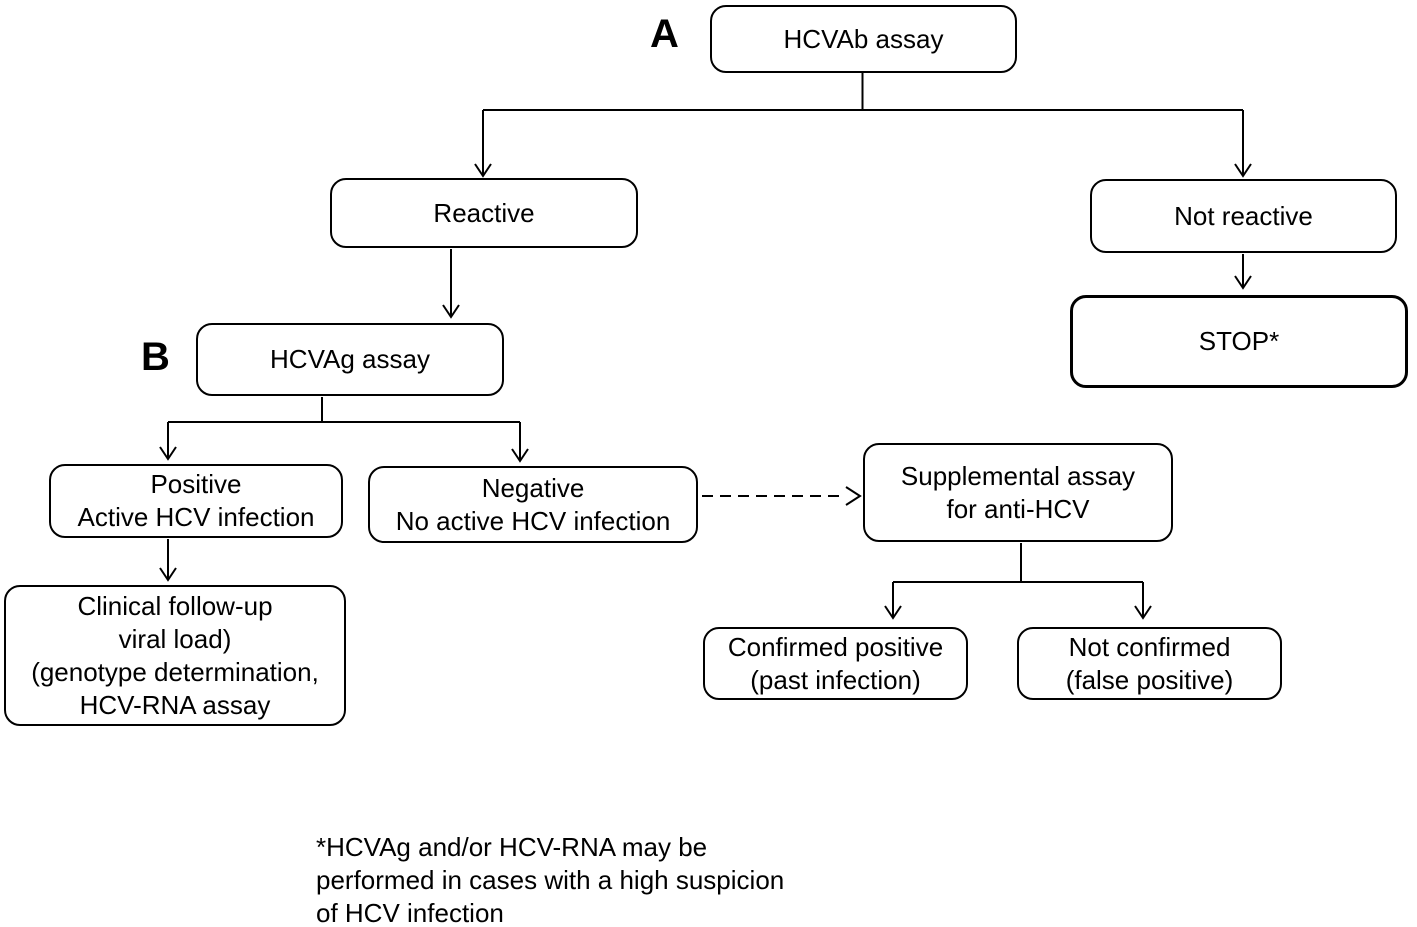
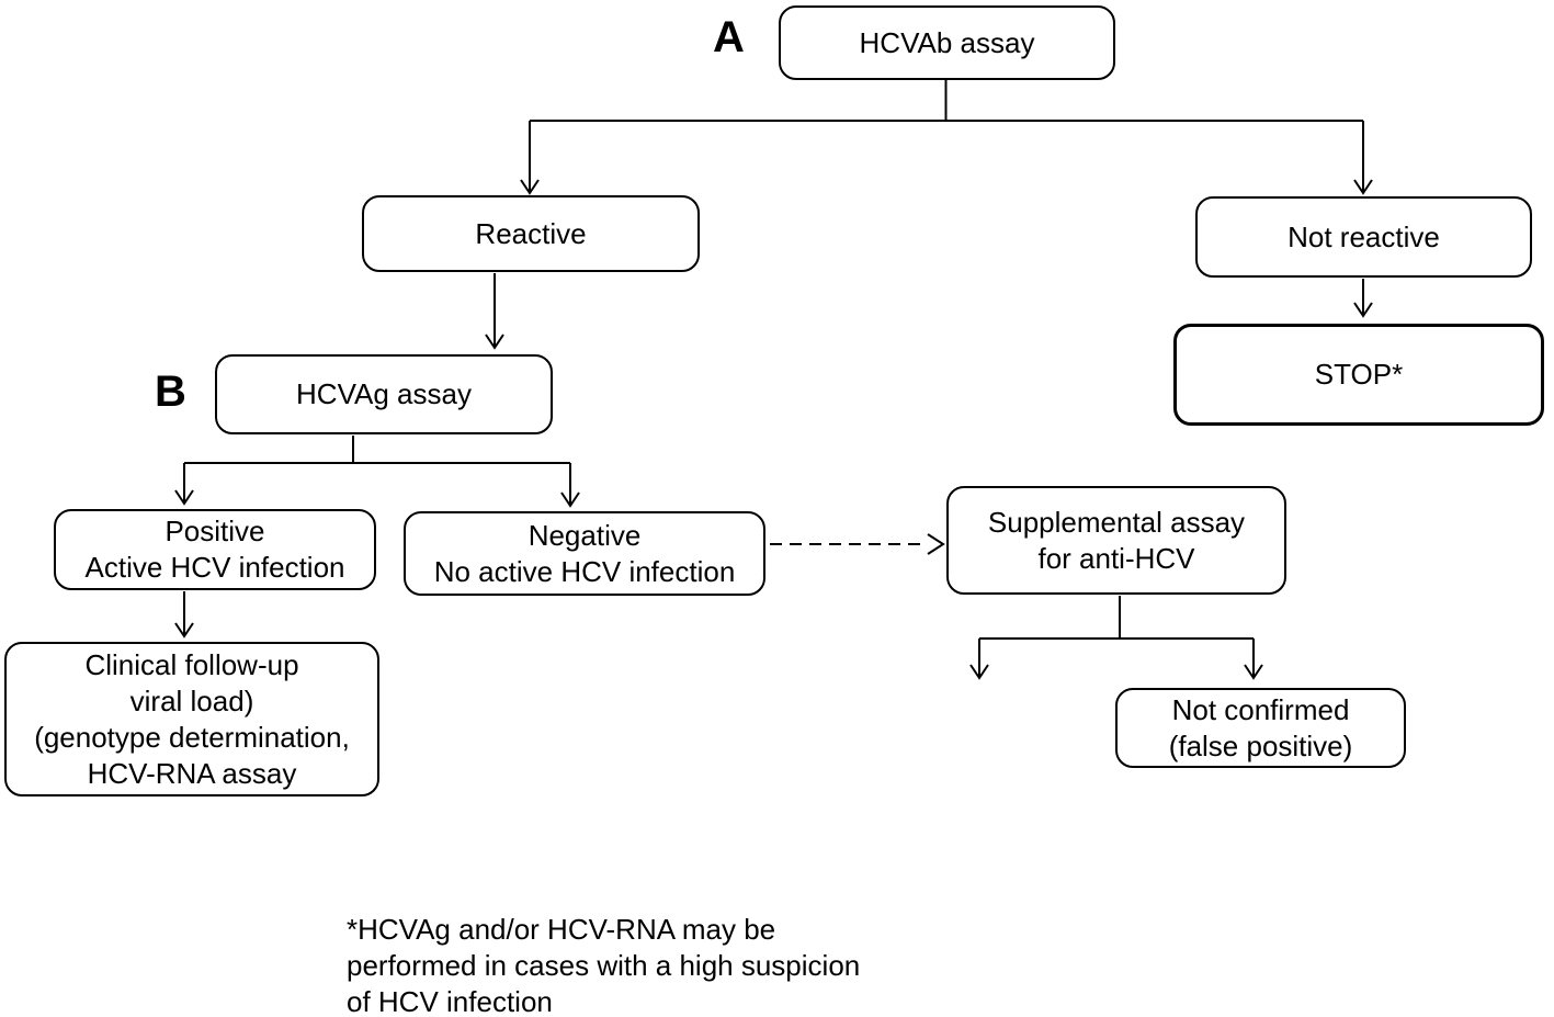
  A
  B
  HCVAb assay
  Reactive
  Not reactive
  STOP*
  HCVAg assay
  Positive
  Active HCV infection
  Negative
  No active HCV infection
  Clinical follow-up
  viral load)
  (genotype determination,
  HCV-RNA assay
  Supplemental assay
  for anti-HCV
- Confirmed positive
- (past infection)
  Not confirmed
  (false positive)
  *HCVAg and/or HCV-RNA may be
  performed in cases with a high suspicion
  of HCV infection
